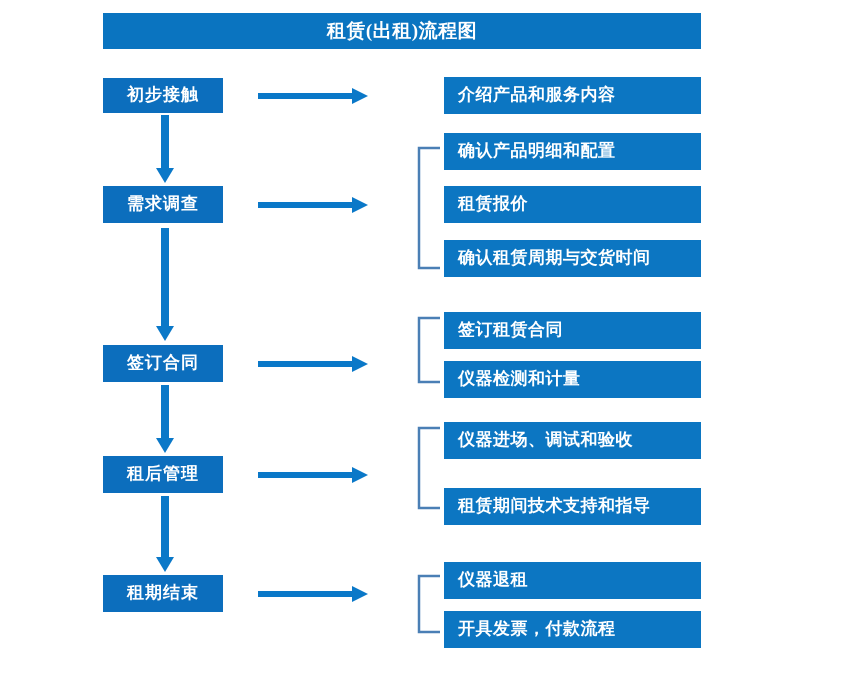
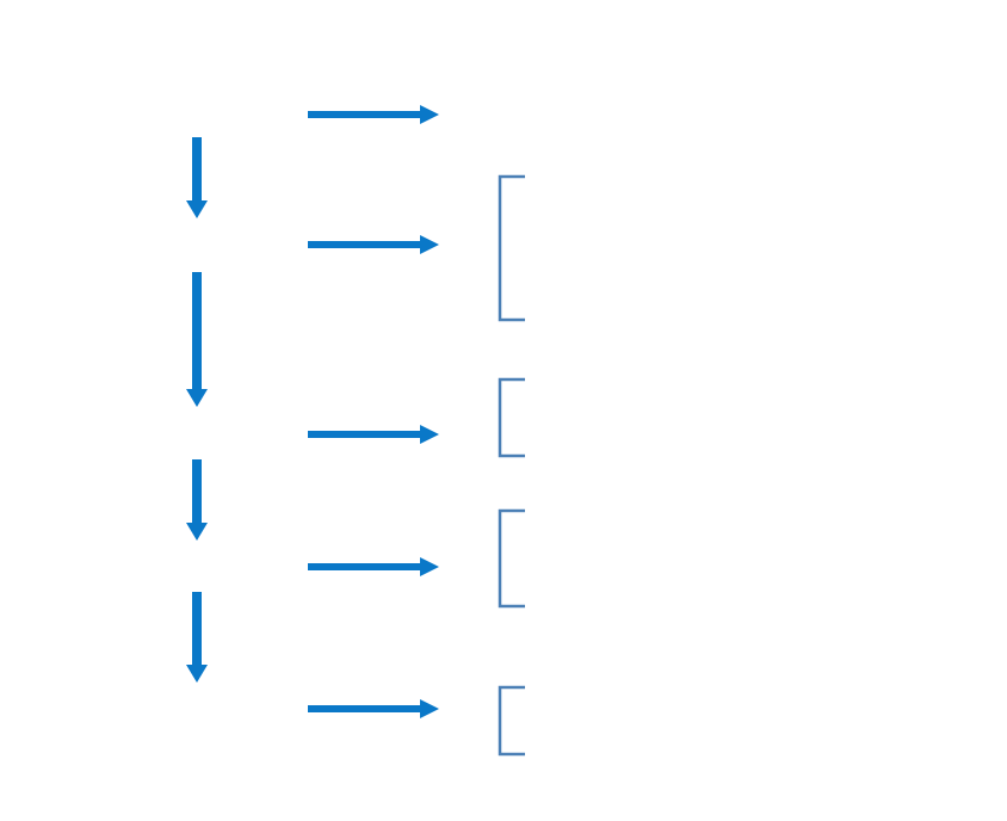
- 租赁(出租)流程图
- 初步接触
- 需求调查
- 签订合同
- 租后管理
- 租期结束
- 介绍产品和服务内容
- 确认产品明细和配置
- 租赁报价
- 确认租赁周期与交货时间
- 签订租赁合同
- 仪器检测和计量
- 仪器进场、调试和验收
- 租赁期间技术支持和指导
- 仪器退租
- 开具发票，付款流程
